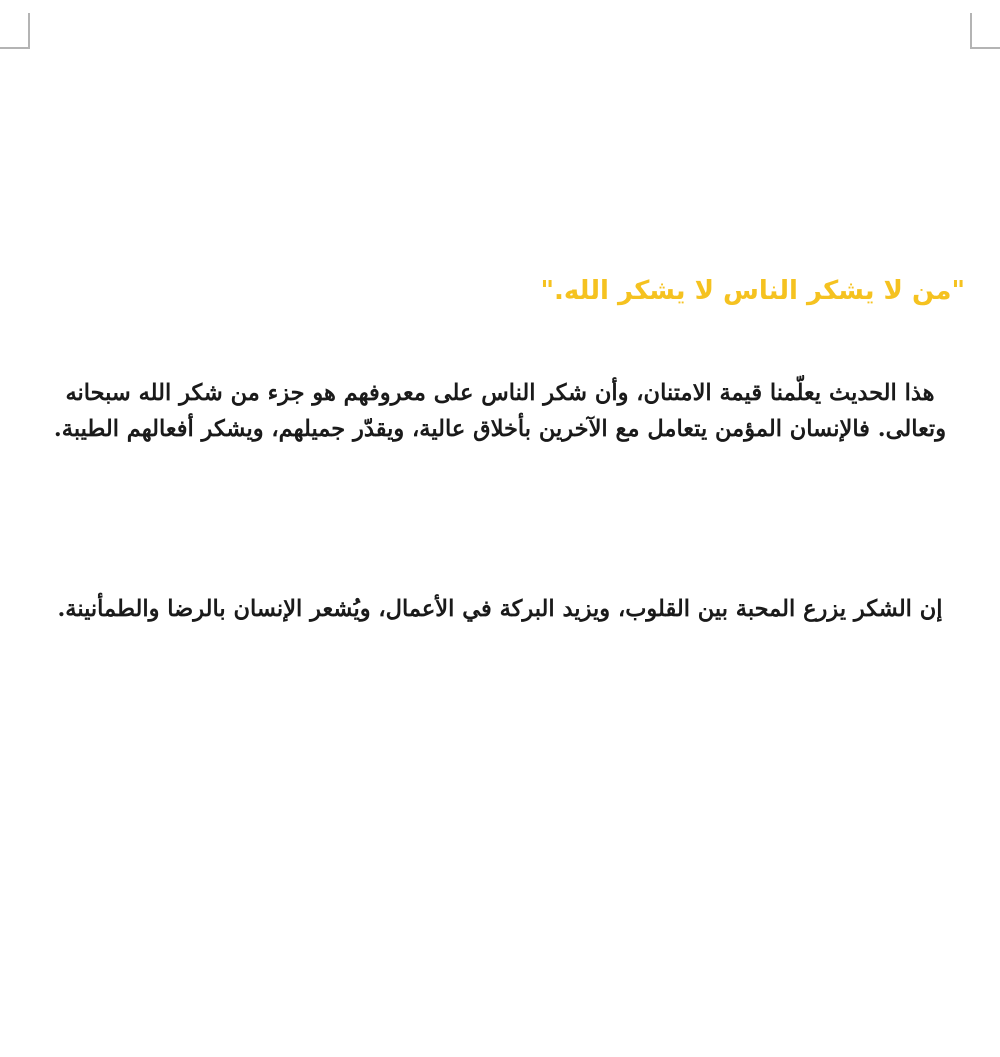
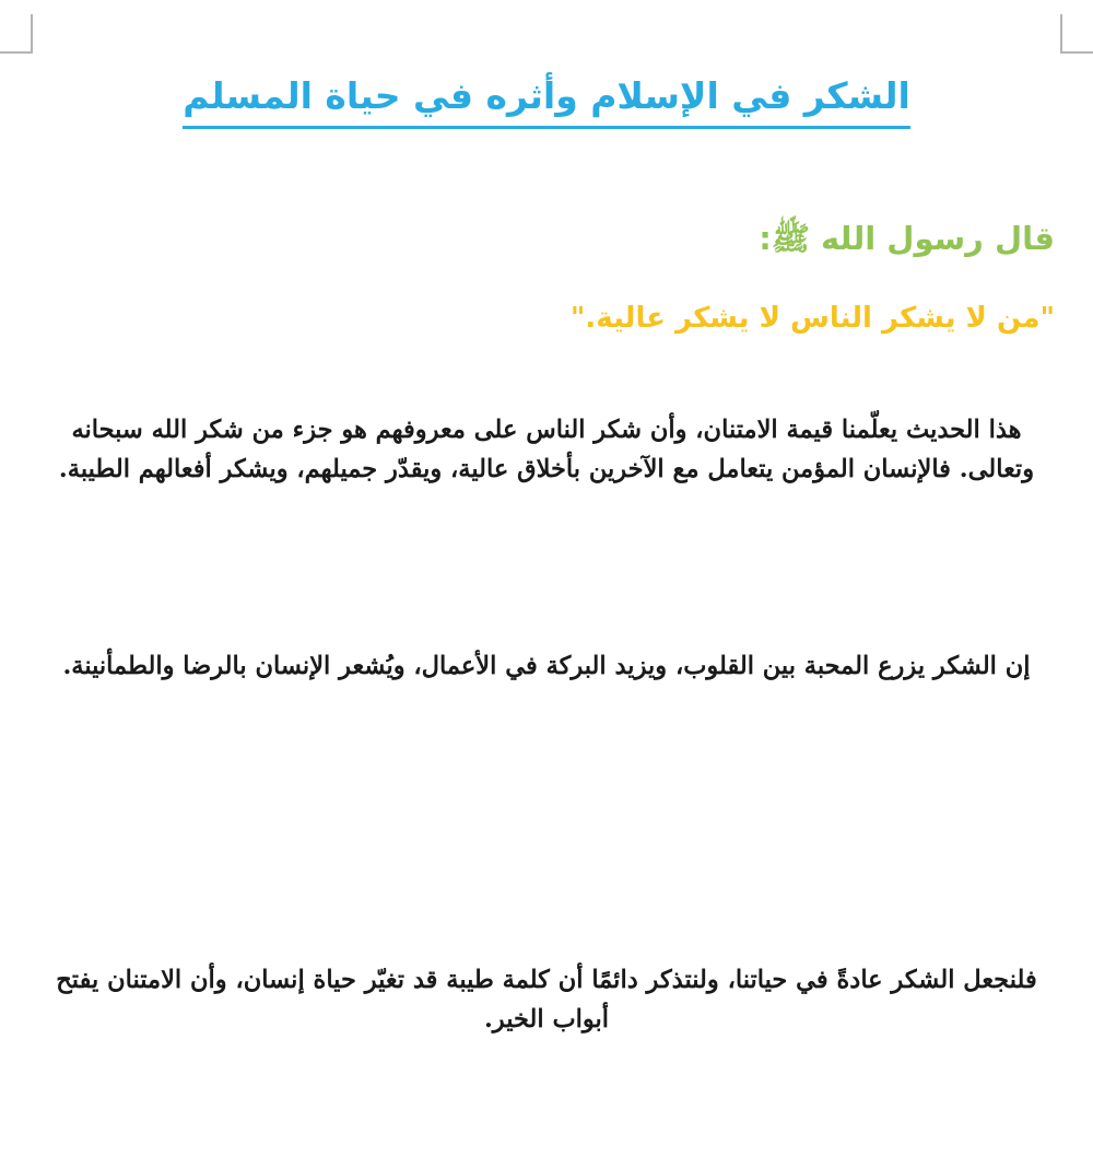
+ الشكر في الإسلام وأثره في حياة المسلم
+ قال رسول الله ﷺ:
- "من لا يشكر الناس لا يشكر الله."
+ "من لا يشكر الناس لا يشكر عالية."
  هذا الحديث يعلّمنا قيمة الامتنان، وأن شكر الناس على معروفهم هو جزء من شكر الله سبحانه وتعالى. فالإنسان المؤمن يتعامل مع الآخرين بأخلاق عالية، ويقدّر جميلهم، ويشكر أفعالهم الطيبة.
  إن الشكر يزرع المحبة بين القلوب، ويزيد البركة في الأعمال، ويُشعر الإنسان بالرضا والطمأنينة.
+ فلنجعل الشكر عادةً في حياتنا، ولنتذكر دائمًا أن كلمة طيبة قد تغيّر حياة إنسان، وأن الامتنان يفتح أبواب الخير.
